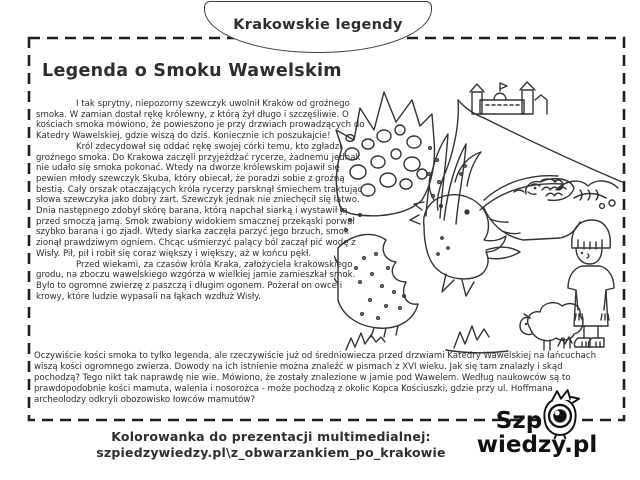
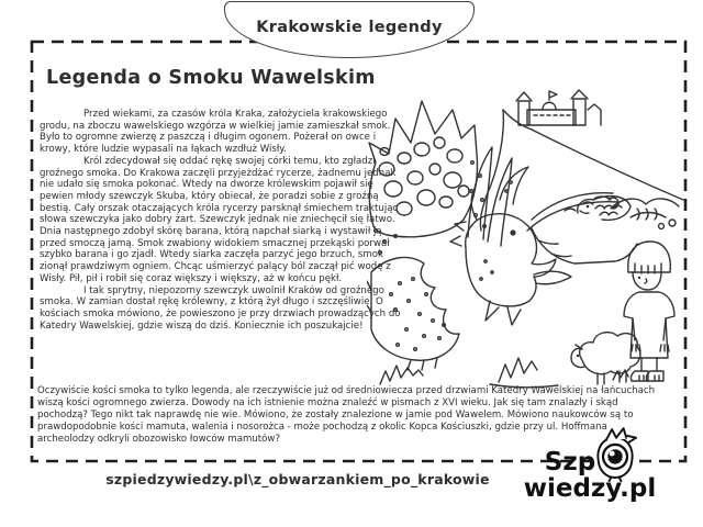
  Krakowskie legendy
  Legenda o Smoku Wawelskim
- I tak sprytny, niepozorny szewczyk uwolnił Kraków od groźnego smoka. W zamian dostał rękę królewny, z którą żył długo i szczęśliwie. O kościach smoka mówiono, że powieszono je przy drzwiach prowadzących do Katedry Wawelskiej, gdzie wiszą do dziś. Koniecznie ich poszukajcie!
+ Przed wiekami, za czasów króla Kraka, założyciela krakowskiego grodu, na zboczu wawelskiego wzgórza w wielkiej jamie zamieszkał smok. Było to ogromne zwierzę z paszczą i długim ogonem. Pożerał on owce i krowy, które ludzie wypasali na łąkach wzdłuż Wisły.
  Król zdecydował się oddać rękę swojej córki temu, kto zgładzi groźnego smoka. Do Krakowa zaczęli przyjeżdżać rycerze, żadnemu jednak nie udało się smoka pokonać. Wtedy na dworze królewskim pojawił się pewien młody szewczyk Skuba, który obiecał, że poradzi sobie z groźną bestią. Cały orszak otaczających króla rycerzy parsknął śmiechem traktując słowa szewczyka jako dobry żart. Szewczyk jednak nie zniechęcił się łatwo. Dnia następnego zdobył skórę barana, którą napchał siarką i wystawił ją przed smoczą jamą. Smok zwabiony widokiem smacznej przekąski porwał szybko barana i go zjadł. Wtedy siarka zaczęła parzyć jego brzuch, smok zionął prawdziwym ogniem. Chcąc uśmierzyć palący ból zaczął pić wodę z Wisły. Pił, pił i robił się coraz większy i większy, aż w końcu pękł.
- Przed wiekami, za czasów króla Kraka, założyciela krakowskiego grodu, na zboczu wawelskiego wzgórza w wielkiej jamie zamieszkał smok. Było to ogromne zwierzę z paszczą i długim ogonem. Pożerał on owce i krowy, które ludzie wypasali na łąkach wzdłuż Wisły.
+ I tak sprytny, niepozorny szewczyk uwolnił Kraków od groźnego smoka. W zamian dostał rękę królewny, z którą żył długo i szczęśliwie. O kościach smoka mówiono, że powieszono je przy drzwiach prowadzących do Katedry Wawelskiej, gdzie wiszą do dziś. Koniecznie ich poszukajcie!
- Oczywiście kości smoka to tylko legenda, ale rzeczywiście już od średniowiecza przed drzwiami Katedry Wawelskiej na łańcuchach wiszą kości ogromnego zwierza. Dowody na ich istnienie można znaleźć w pismach z XVI wieku. Jak się tam znalazły i skąd pochodzą? Tego nikt tak naprawdę nie wie. Mówiono, że zostały znalezione w jamie pod Wawelem. Według naukowców są to prawdopodobnie kości mamuta, walenia i nosorożca - może pochodzą z okolic Kopca Kościuszki, gdzie przy ul. Hoffmana archeolodzy odkryli obozowisko łowców mamutów?
+ Oczywiście kości smoka to tylko legenda, ale rzeczywiście już od średniowiecza przed drzwiami Katedry Wawelskiej na łańcuchach wiszą kości ogromnego zwierza. Dowody na ich istnienie można znaleźć w pismach z XVI wieku. Jak się tam znalazły i skąd pochodzą? Tego nikt tak naprawdę nie wie. Mówiono, że zostały znalezione w jamie pod Wawelem. Mówiono naukowców są to prawdopodobnie kości mamuta, walenia i nosorożca - może pochodzą z okolic Kopca Kościuszki, gdzie przy ul. Hoffmana archeolodzy odkryli obozowisko łowców mamutów?
- Kolorowanka do prezentacji multimedialnej:
  szpiedzywiedzy.pl\z_obwarzankiem_po_krakowie
  Szp
  wiedzy.pl
